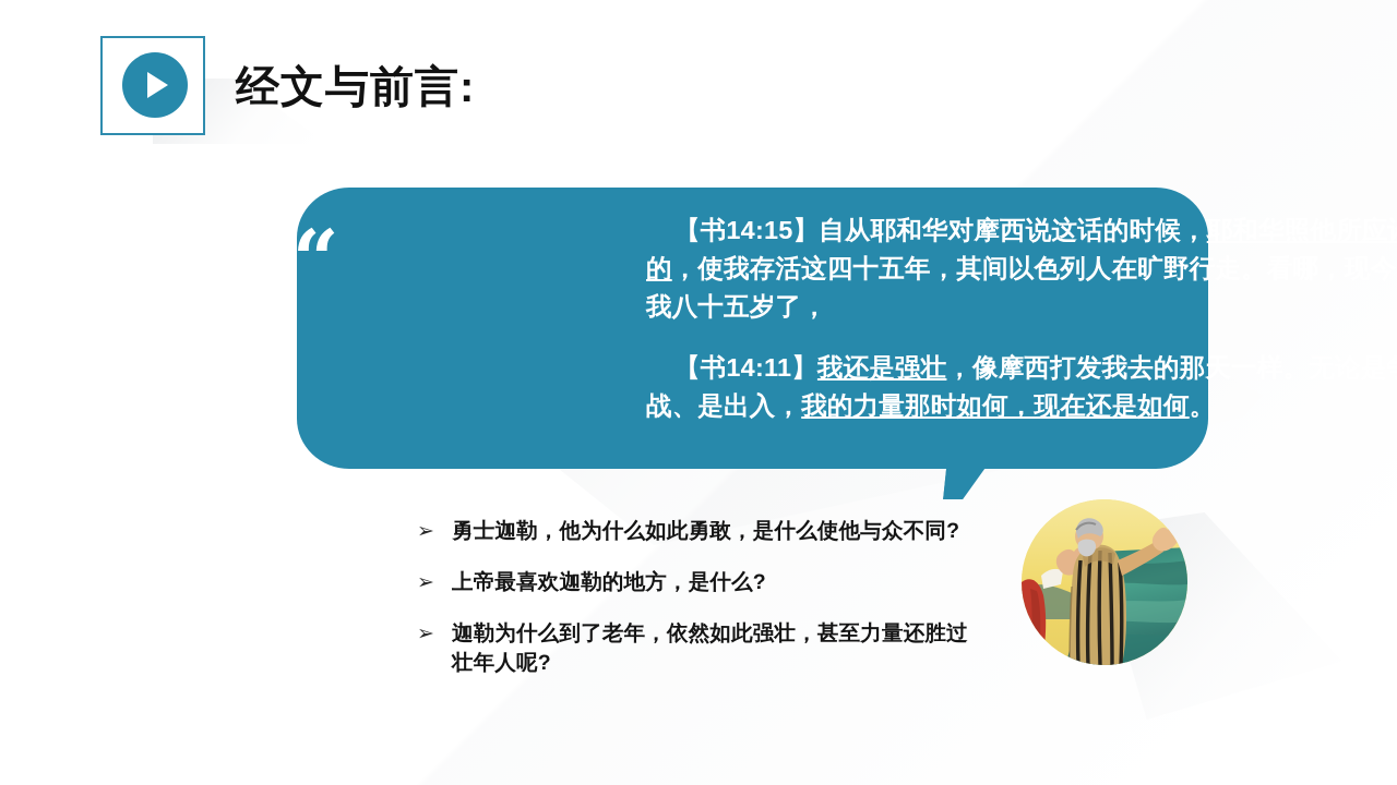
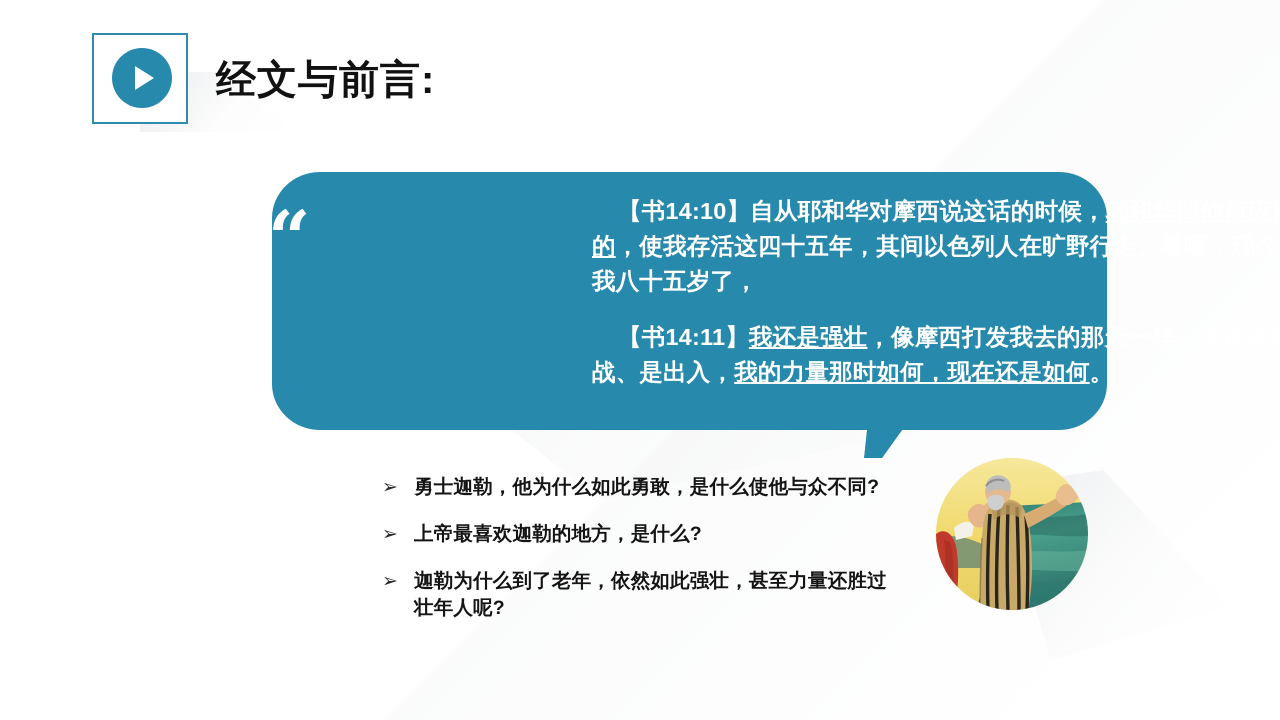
  经文与前言:
- 【书14:15】自从耶和华对摩西说这话的时候，耶和华照他所应的，使我存活这四十五年，其间以色列人在旷野行走。看哪，现今我八十五岁了，
+ 【书14:10】自从耶和华对摩西说这话的时候，耶和华照他所应的，使我存活这四十五年，其间以色列人在旷野行走。看哪，现今我八十五岁了，
  【书14:11】我还是强壮，像摩西打发我去的那天一样。无论是战、是出入，我的力量那时如何，现在还是如何。
  “
  ➢
  勇士迦勒，他为什么如此勇敢，是什么使他与众不同?
  ➢
  上帝最喜欢迦勒的地方，是什么?
  ➢
  迦勒为什么到了老年，依然如此强壮，甚至力量还胜过壮年人呢?
